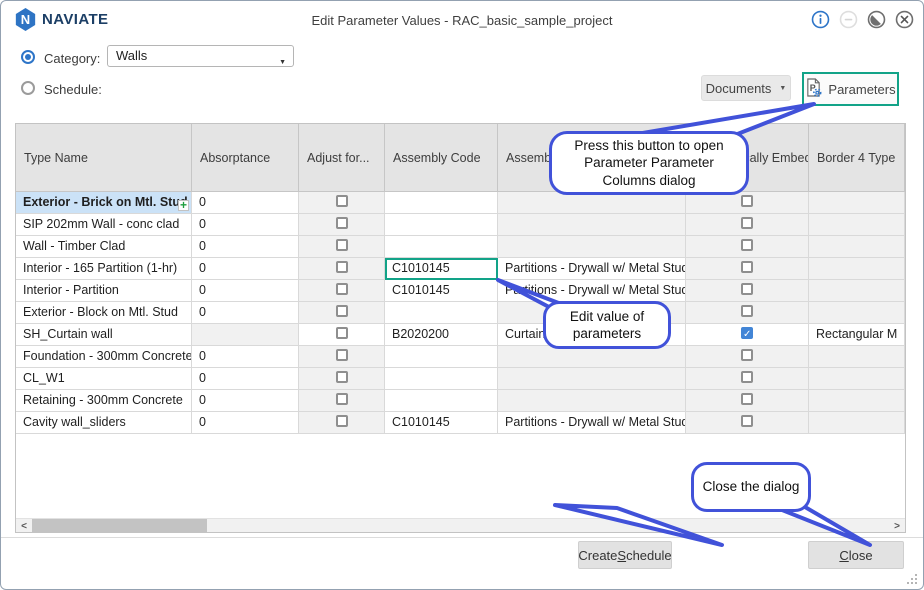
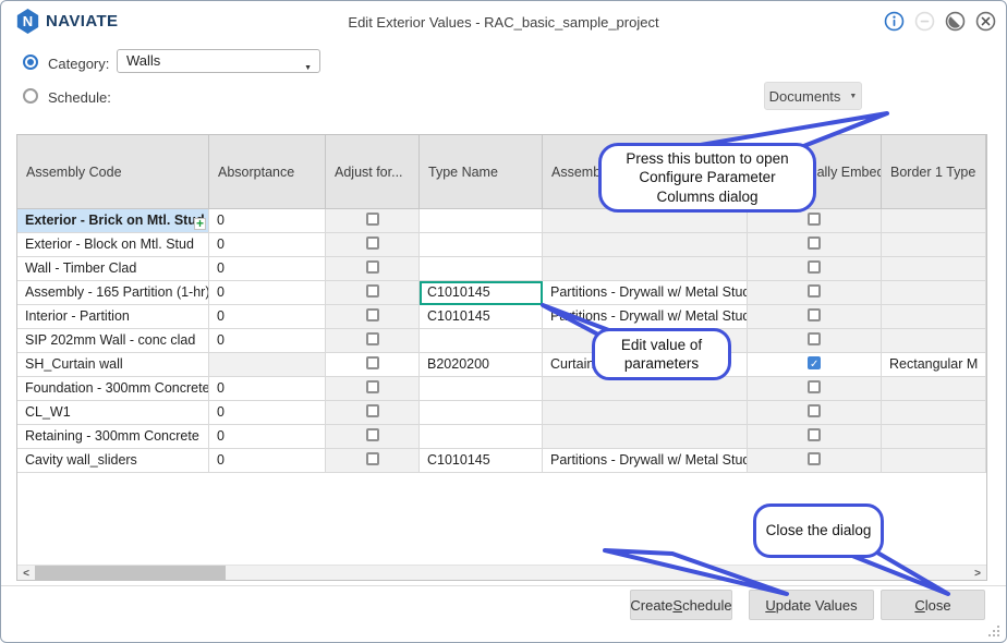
  N
  NAVIATE
- Edit Parameter Values - RAC_basic_sample_project
+ Edit Exterior Values - RAC_basic_sample_project
  Category:
  Walls
  Schedule:
  Documents
- P
- Parameters
- Type Name
+ Assembly Code
  Absorptance
  Adjust for...
- Assembly Code
+ Type Name
- Border 4 Type
+ Border 1 Type
  Exterior - Brick on Mtl. Stud
  +
  0
- SIP 202mm Wall - conc clad
+ Exterior - Block on Mtl. Stud
  0
  Wall - Timber Clad
  0
- Interior - 165 Partition (1-hr)
+ Assembly - 165 Partition (1-hr)
  0
  C1010145
  Partitions - Drywall w/ Metal Stud
  Interior - Partition
  0
  C1010145
  Ptions - Drywall w/ Metal Stud
- Exterior - Block on Mtl. Stud
+ SIP 202mm Wall - conc clad
  0
  SH_Curtain wall
  B2020200
  ✓
  Rectangular M
  Foundation - 300mm Concrete
  0
  CL_W1
  0
  Retaining - 300mm Concrete
  0
  Cavity wall_sliders
  0
  C1010145
  Partitions - Drywall w/ Metal Stud
  <
  >
- Press this button to open Parameter Parameter Columns dialog
+ Press this button to open Configure Parameter Columns dialog
  Edit value of parameters
  Close the dialog
  Create
  S
  chedule
+ U
+ pdate Values
  C
  lose
